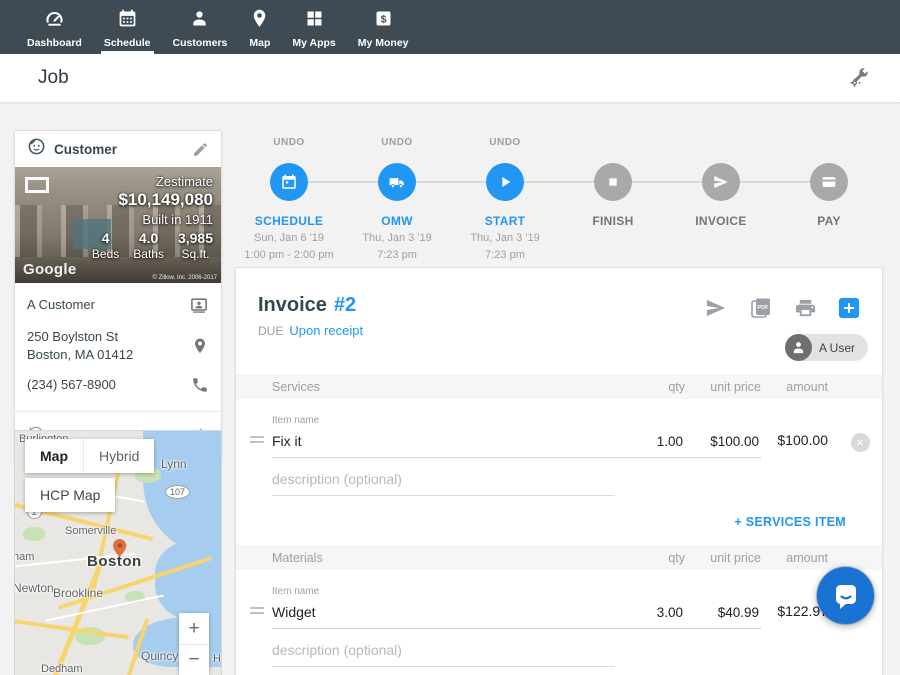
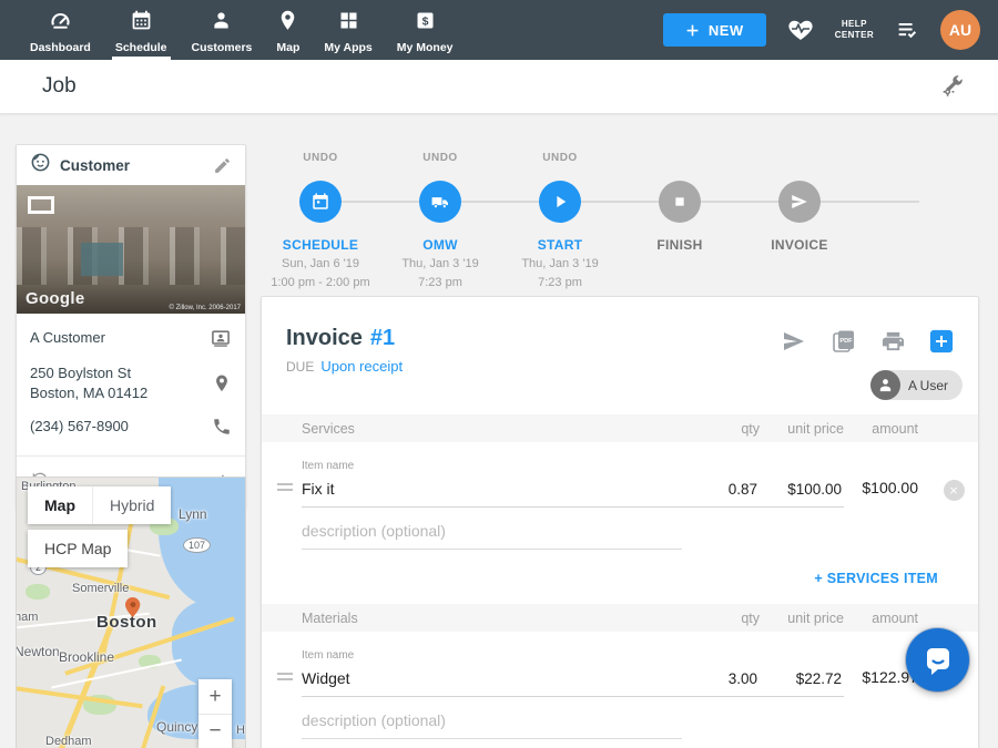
  Dashboard
  Schedule
  Customers
  Map
  My Apps
  $
  My Money
+ NEW
+ HELP
+ CENTER
+ AU
  Job
  Customer
- Zestimate
- $10,149,080
- Built in 1911
- 4
- Beds
- 4.0
- Baths
- 3,985
- Sq.ft.
  Google
  A Customer
  250 Boylston St
  Boston, MA 01412
  (234) 567-8900
  Lynn
  107
  2
  Somerville
  ham
  Boston
  Newton
  Brookline
  Quincy
  Dedham
  Map
  Hybrid
  HCP Map
  +
  −
  UNDO
  SCHEDULE
  Sun, Jan 6 '19
  1:00 pm - 2:00 pm
  UNDO
  OMW
  Thu, Jan 3 '19
  7:23 pm
  UNDO
  START
  Thu, Jan 3 '19
  7:23 pm
  FINISH
  INVOICE
- PAY
  Invoice
- #2
+ #1
  DUE
  Upon receipt
  A User
  Services
  qty
  unit price
  amount
  Item name
  Fix it
- 1.00
+ 0.87
  $100.00
  $100.00
  ×
  description (optional)
  + SERVICES ITEM
  Materials
  qty
  unit price
  amount
  Item name
  Widget
  3.00
- $40.99
+ $22.72
  $122.9
  description (optional)
